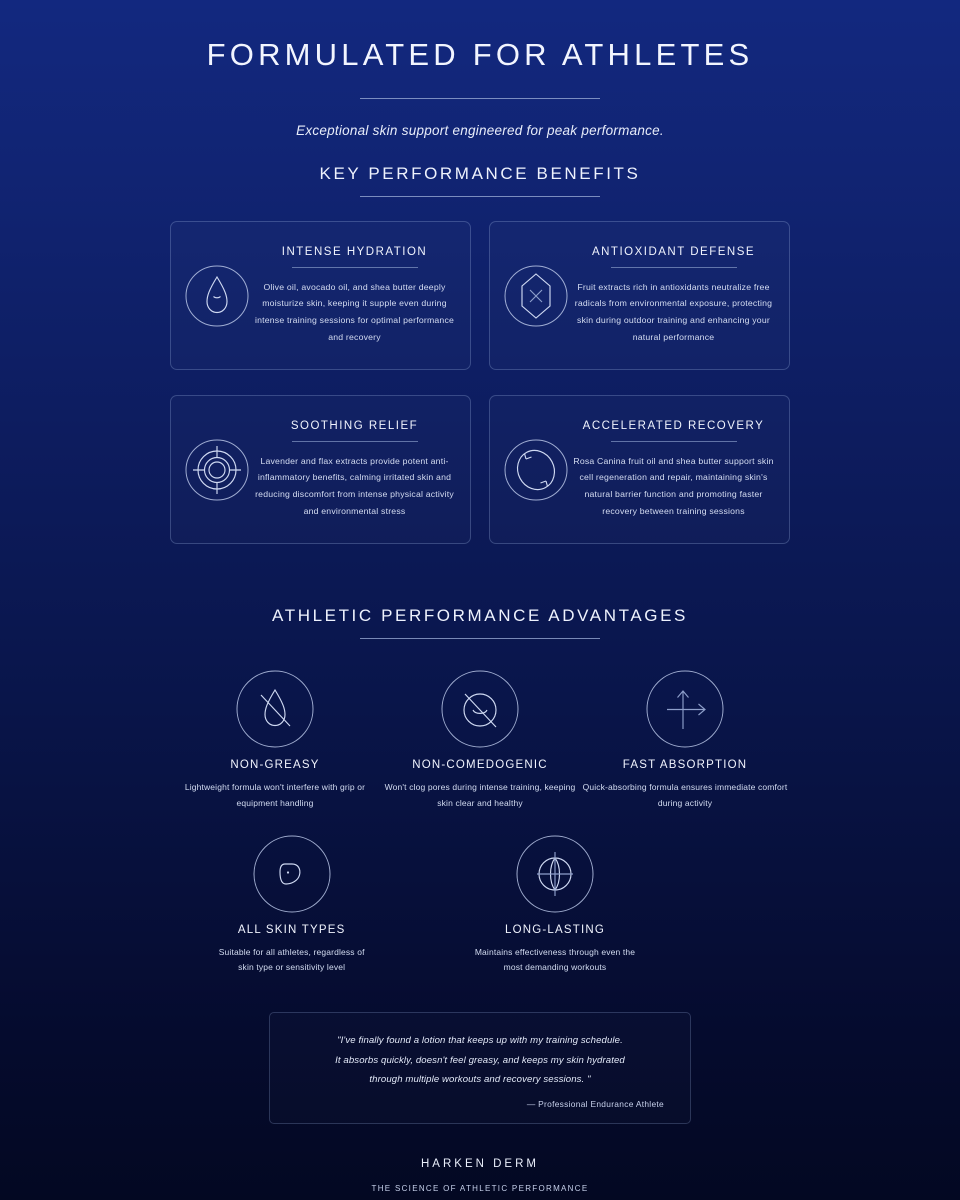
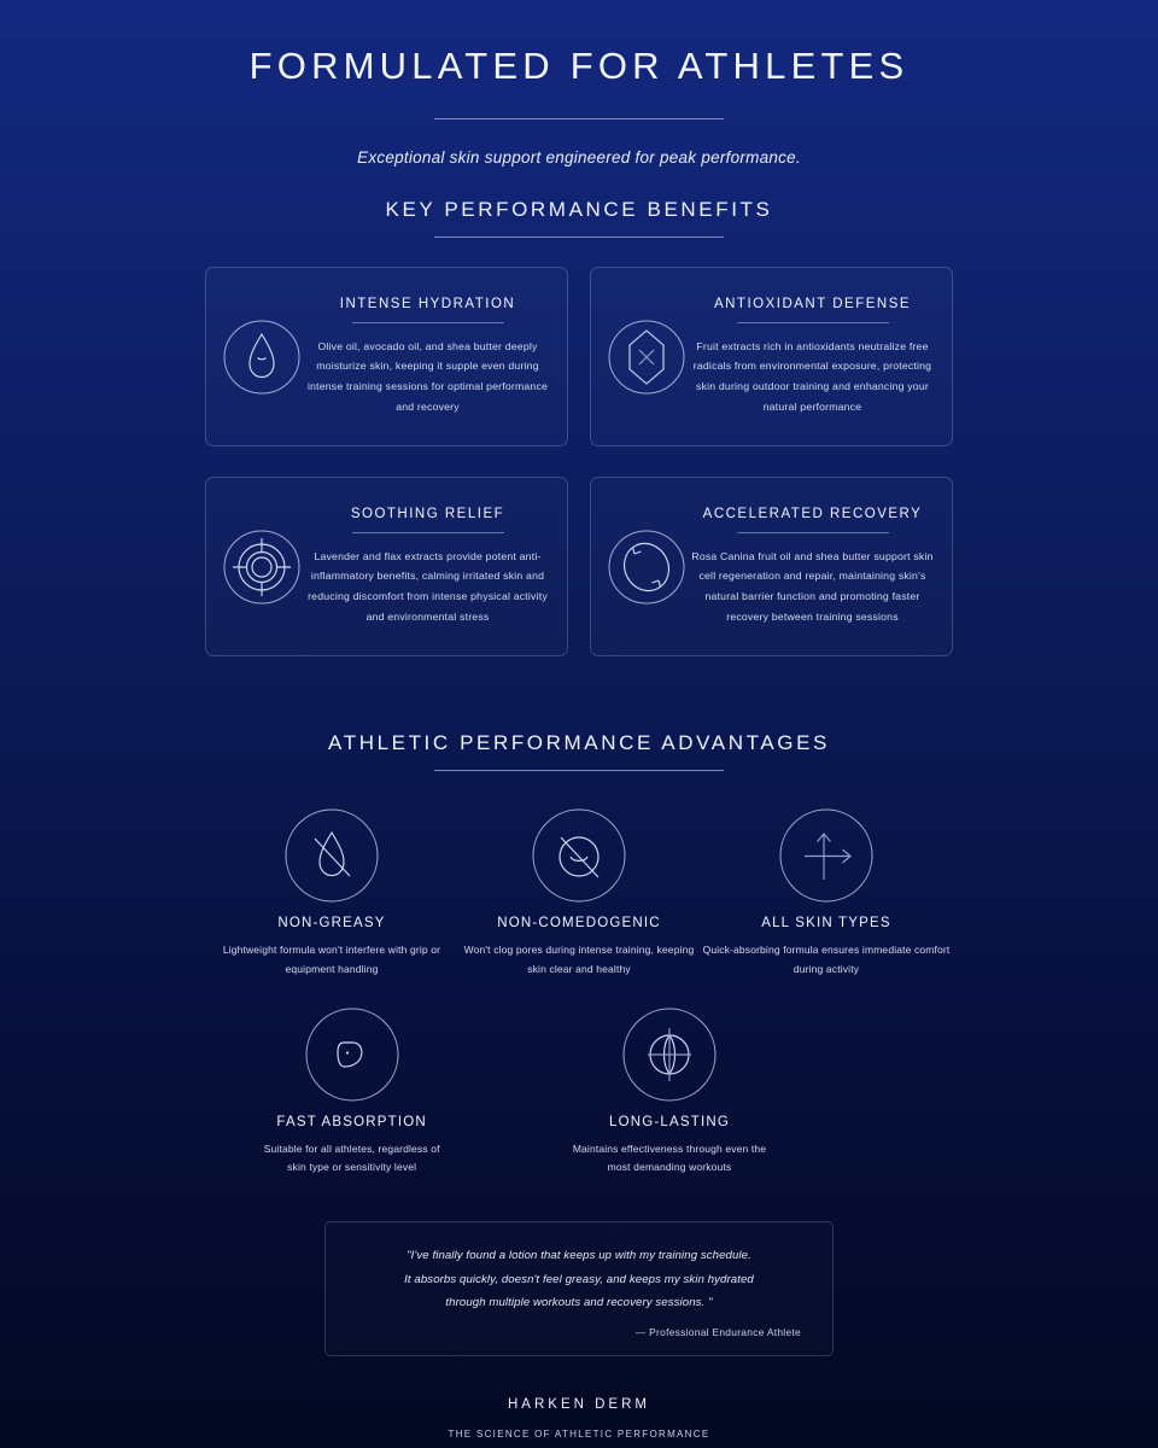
  FORMULATED FOR ATHLETES
  Exceptional skin support engineered for peak performance.
  KEY PERFORMANCE BENEFITS
  INTENSE HYDRATION
  Olive oil, avocado oil, and shea butter deeply moisturize skin, keeping it supple even during intense training sessions for optimal performance and recovery
  ANTIOXIDANT DEFENSE
  Fruit extracts rich in antioxidants neutralize free radicals from environmental exposure, protecting skin during outdoor training and enhancing your natural performance
  SOOTHING RELIEF
  Lavender and flax extracts provide potent anti-inflammatory benefits, calming irritated skin and reducing discomfort from intense physical activity and environmental stress
  ACCELERATED RECOVERY
  Rosa Canina fruit oil and shea butter support skin cell regeneration and repair, maintaining skin's natural barrier function and promoting faster recovery between training sessions
  ATHLETIC PERFORMANCE ADVANTAGES
  NON-GREASY
  Lightweight formula won't interfere with grip or equipment handling
  NON-COMEDOGENIC
  Won't clog pores during intense training, keeping skin clear and healthy
- FAST ABSORPTION
+ ALL SKIN TYPES
  Quick-absorbing formula ensures immediate comfort during activity
- ALL SKIN TYPES
+ FAST ABSORPTION
  Suitable for all athletes, regardless of skin type or sensitivity level
  LONG-LASTING
  Maintains effectiveness through even the most demanding workouts
  "I've finally found a lotion that keeps up with my training schedule.
  It absorbs quickly, doesn't feel greasy, and keeps my skin hydrated
  through multiple workouts and recovery sessions. "
  — Professional Endurance Athlete
  HARKEN DERM
  THE SCIENCE OF ATHLETIC PERFORMANCE
